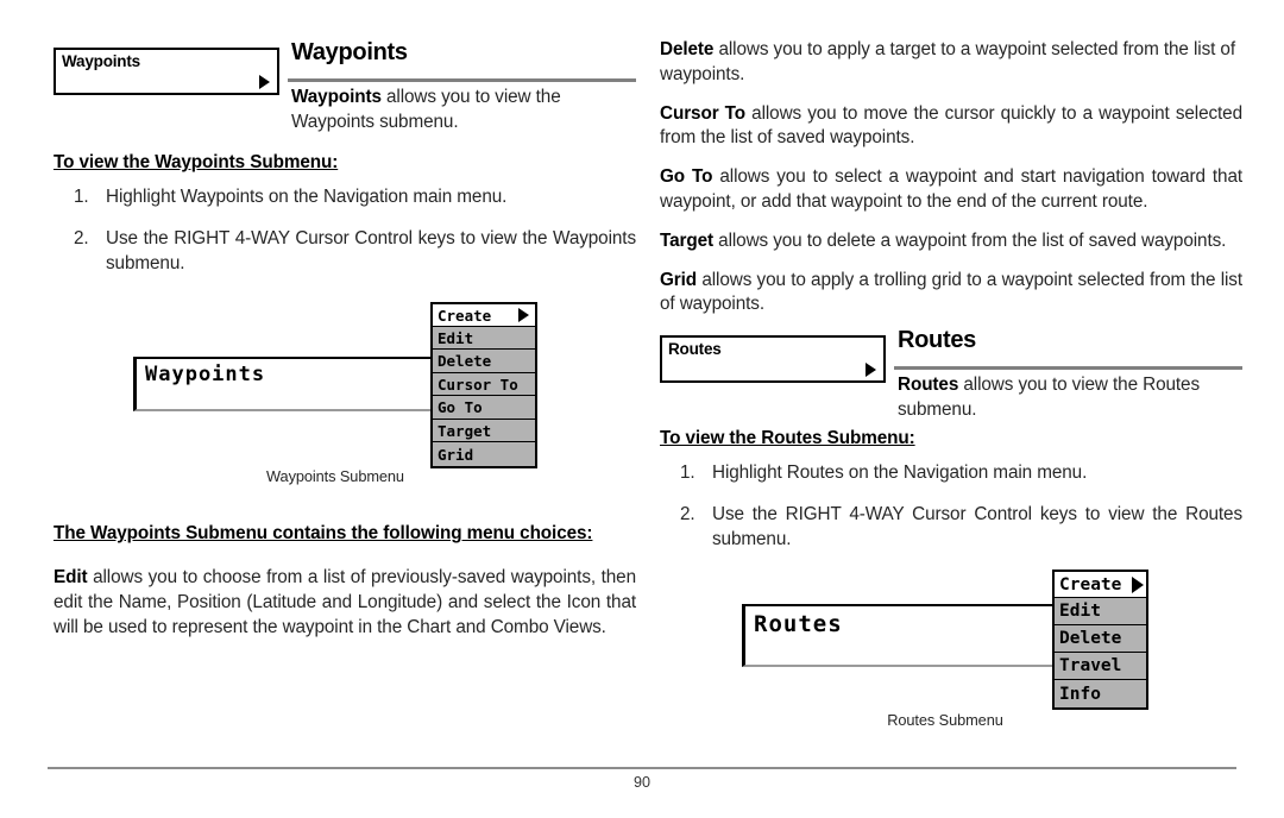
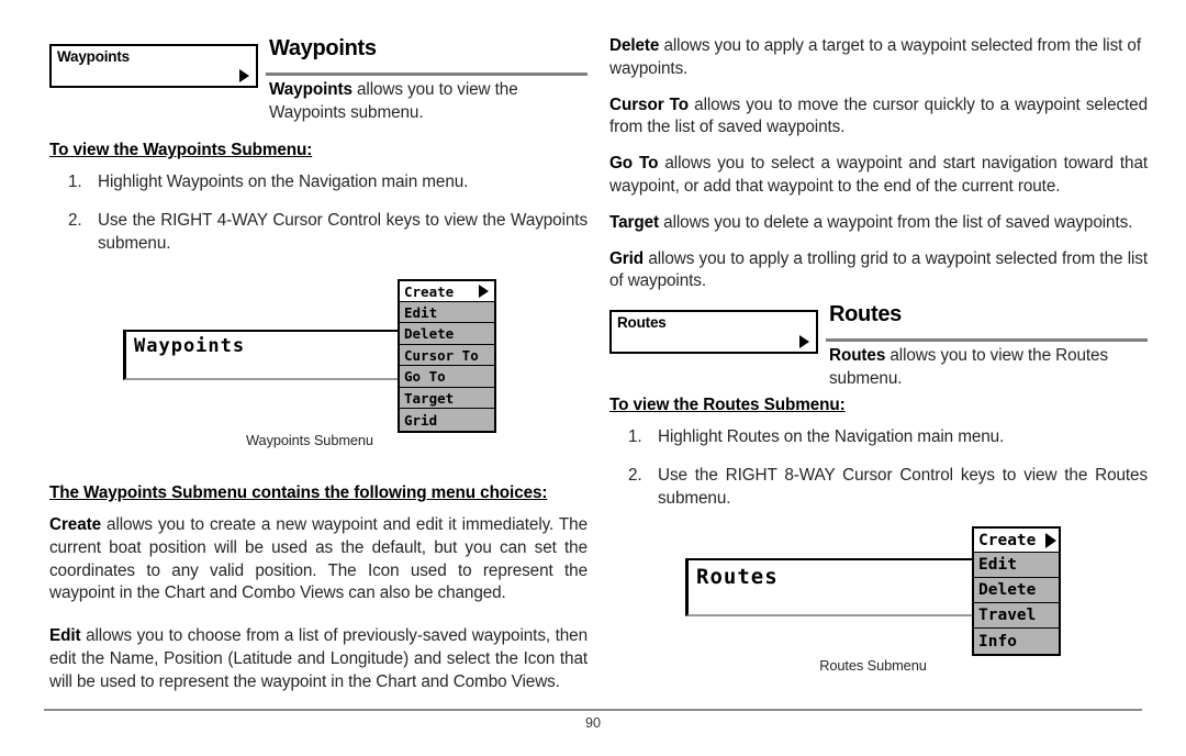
  Waypoints
  Waypoints
  Waypoints allows you to view the Waypoints submenu.
  To view the Waypoints Submenu:
  1.
  Highlight Waypoints on the Navigation main menu.
  2.
  Use the RIGHT 4-WAY Cursor Control keys to view the Waypoints submenu.
  Waypoints
  Create
  Edit
  Delete
  Cursor To
  Go To
  Target
  Grid
  Waypoints Submenu
  The Waypoints Submenu contains the following menu choices:
+ Create allows you to create a new waypoint and edit it immediately. The current boat position will be used as the default, but you can set the coordinates to any valid position. The Icon used to represent the waypoint in the Chart and Combo Views can also be changed.
  Edit allows you to choose from a list of previously-saved waypoints, then edit the Name, Position (Latitude and Longitude) and select the Icon that will be used to represent the waypoint in the Chart and Combo Views.
  Delete allows you to apply a target to a waypoint selected from the list of waypoints.
  Cursor To allows you to move the cursor quickly to a waypoint selected from the list of saved waypoints.
  Go To allows you to select a waypoint and start navigation toward that waypoint, or add that waypoint to the end of the current route.
  Target allows you to delete a waypoint from the list of saved waypoints.
  Grid allows you to apply a trolling grid to a waypoint selected from the list of waypoints.
  Routes
  Routes
  Routes allows you to view the Routes submenu.
  To view the Routes Submenu:
  1.
  Highlight Routes on the Navigation main menu.
  2.
- Use the RIGHT 4-WAY Cursor Control keys to view the Routes submenu.
+ Use the RIGHT 8-WAY Cursor Control keys to view the Routes submenu.
  Routes
  Create
  Edit
  Delete
  Travel
  Info
  Routes Submenu
  90
